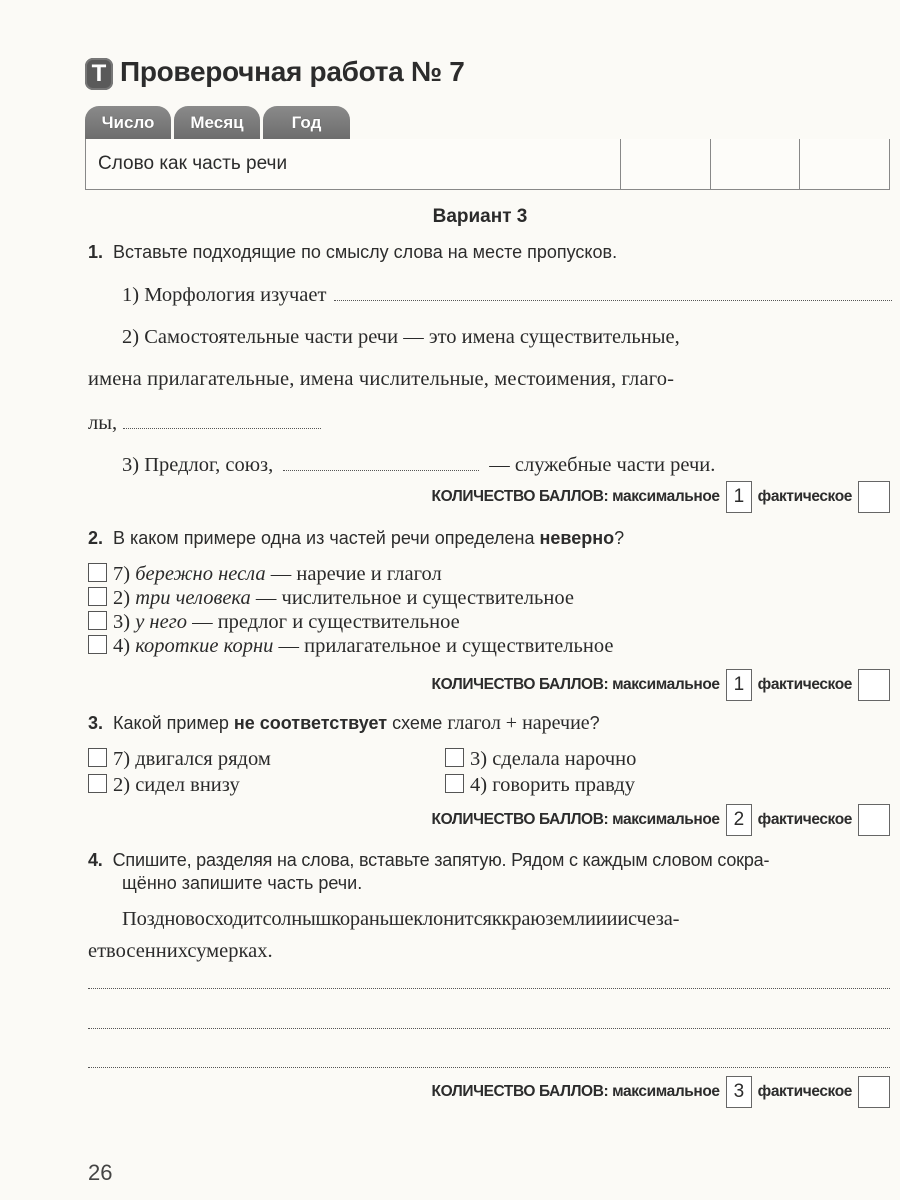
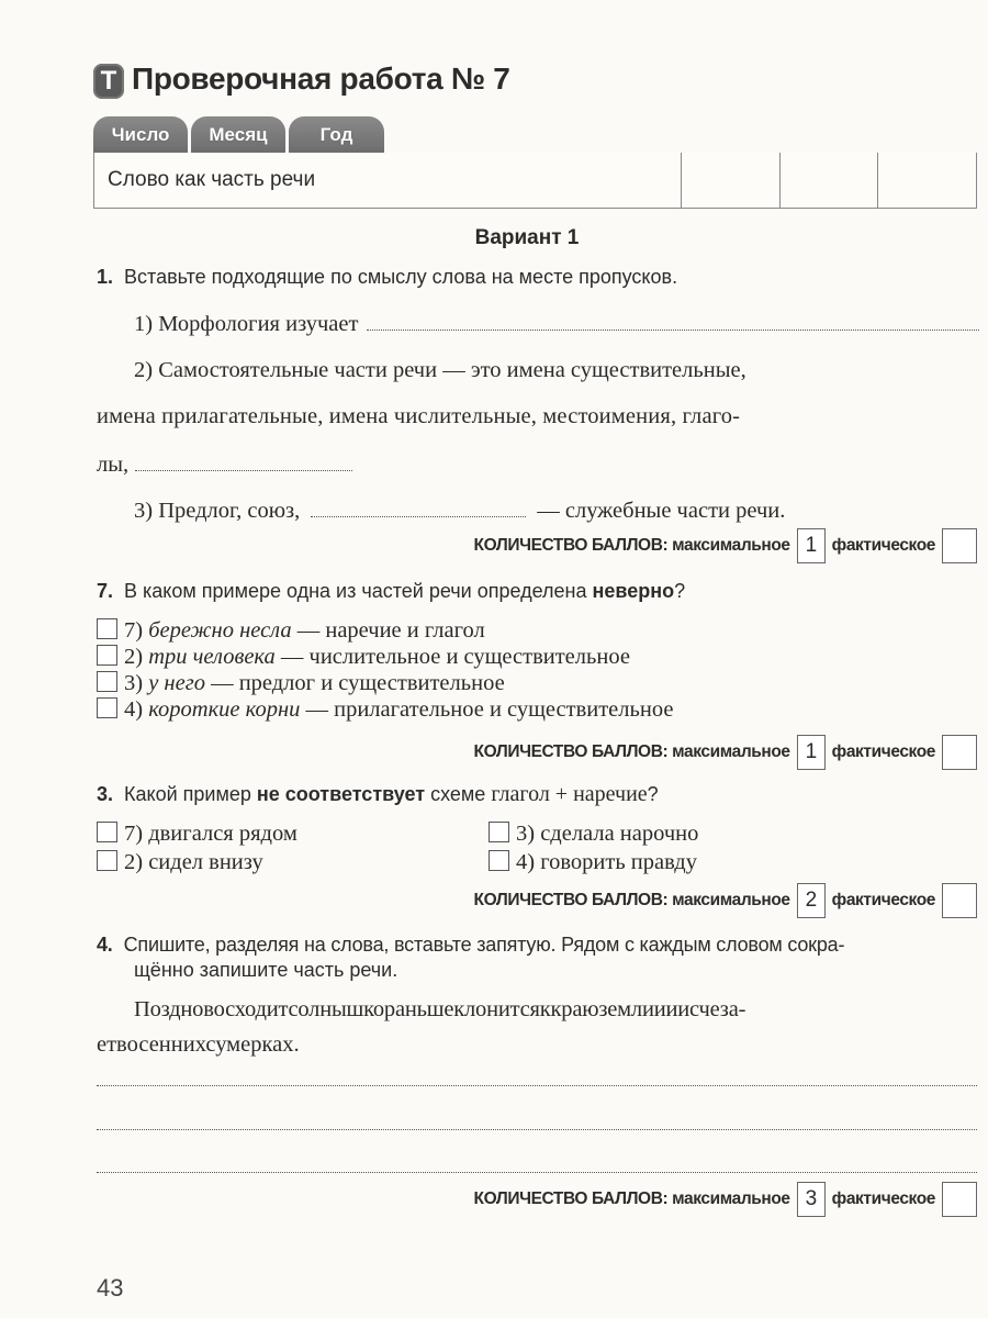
  Т
  Проверочная работа № 7
  Число
  Месяц
  Год
  Слово как часть речи
- Вариант 3
+ Вариант 1
  1. Вставьте подходящие по смыслу слова на месте пропусков.
  1) Морфология изучает
  2) Самостоятельные части речи — это имена существительные,
  имена прилагательные, имена числительные, местоимения, глаго-
  лы,
  3) Предлог, союз,
  — служебные части речи.
  КОЛИЧЕСТВО БАЛЛОВ: максимальное
  1
  фактическое
- 2. В каком примере одна из частей речи определена неверно?
+ 7. В каком примере одна из частей речи определена неверно?
  7) бережно несла — наречие и глагол
  2) три человека — числительное и существительное
  3) у него — предлог и существительное
  4) короткие корни — прилагательное и существительное
  КОЛИЧЕСТВО БАЛЛОВ: максимальное
  1
  фактическое
  3. Какой пример не соответствует схеме глагол + наречие?
  7) двигался рядом
  2) сидел внизу
  3) сделала нарочно
  4) говорить правду
  КОЛИЧЕСТВО БАЛЛОВ: максимальное
  2
  фактическое
  4. Спишите, разделяя на слова, вставьте запятую. Рядом с каждым словом сокра-
  щённо запишите часть речи.
  Поздновосходитсолнышкораньшеклонитсяккраюземлиииисчеза-
  етвосеннихсумерках.
  КОЛИЧЕСТВО БАЛЛОВ: максимальное
  3
  фактическое
- 26
+ 43
